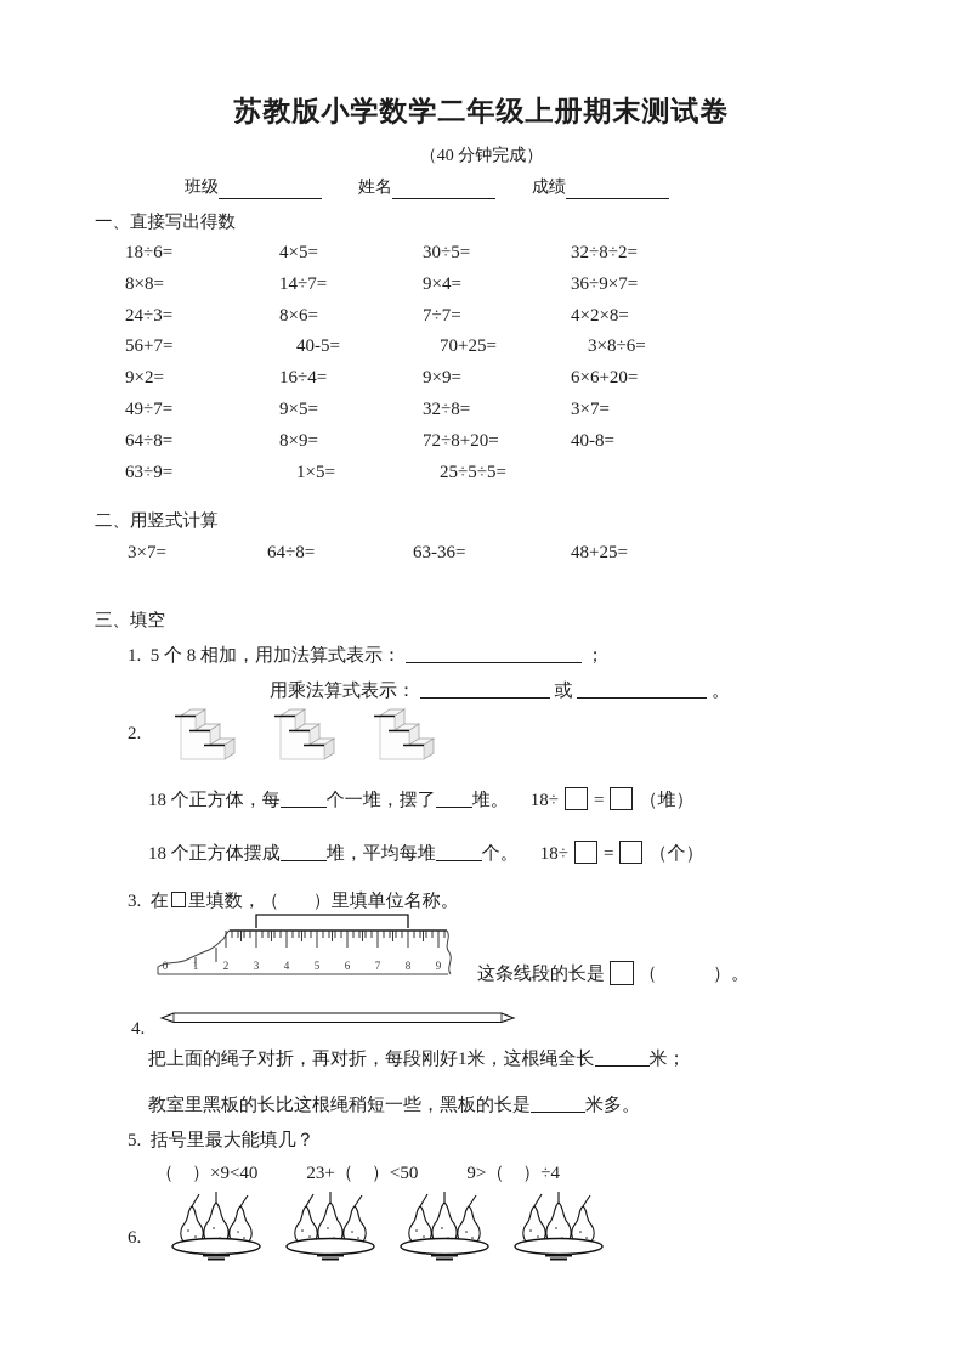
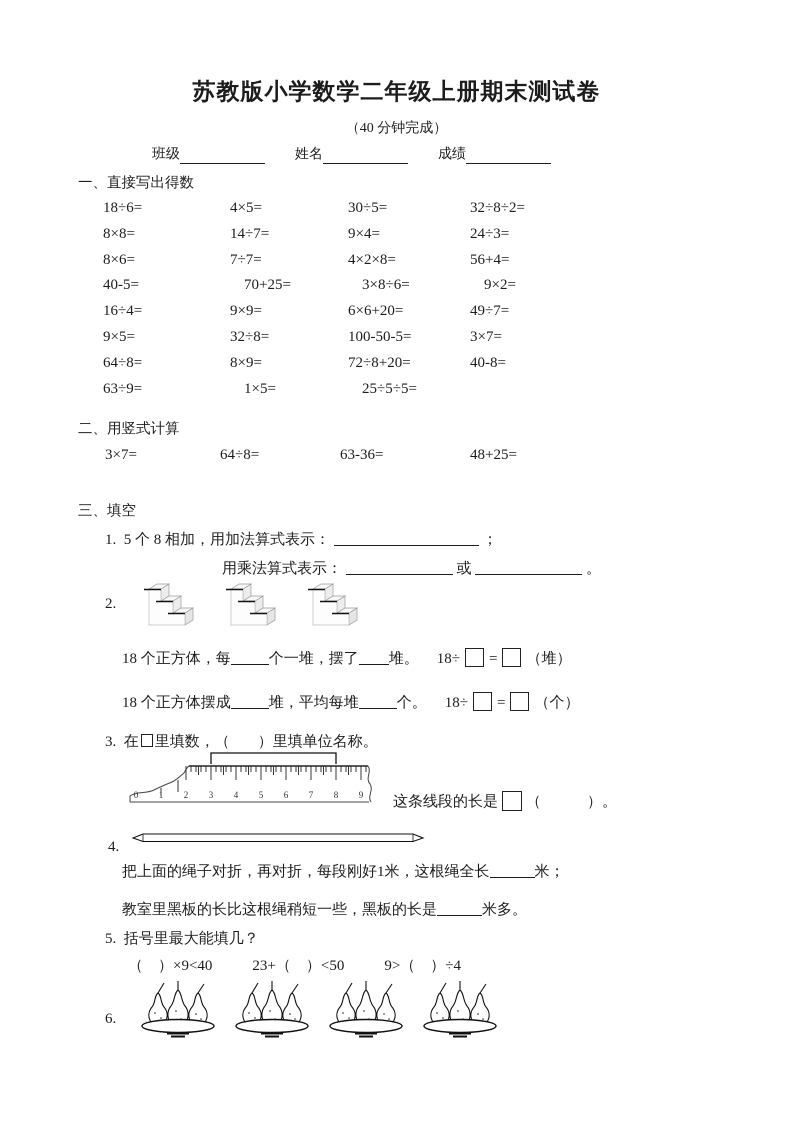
  苏教版小学数学二年级上册期末测试卷
  （40 分钟完成）
  班级
  姓名
  成绩
  一、直接写出得数
  18÷6=
  4×5=
  30÷5=
  32÷8÷2=
  8×8=
  14÷7=
  9×4=
- 36÷9×7=
  24÷3=
  8×6=
  7÷7=
  4×2×8=
- 56+7=
+ 56+4=
  40-5=
  70+25=
  3×8÷6=
  9×2=
  16÷4=
  9×9=
  6×6+20=
  49÷7=
  9×5=
  32÷8=
+ 100-50-5=
  3×7=
  64÷8=
  8×9=
  72÷8+20=
  40-8=
  63÷9=
  1×5=
  25÷5÷5=
  二、用竖式计算
  3×7=
  64÷8=
  63-36=
  48+25=
  三、填空
  1. 5 个 8 相加，用加法算式表示： ；
  用乘法算式表示： 或 。
  2.
  18 个正方体，每 个一堆，摆了 堆。 18÷ = （堆）
  18 个正方体摆成 堆，平均每堆 个。 18÷ = （个）
  3. 在 里填数，（ ）里填单位名称。
  0
  1
  2
  3
  4
  5
  6
  7
  8
  9
  这条线段的长是 （ ）。
  4.
  把上面的绳子对折，再对折，每段刚好1米，这根绳全长 米；
  教室里黑板的长比这根绳稍短一些，黑板的长是 米多。
  5. 括号里最大能填几？
  （ ）×9<40
  23+（ ）<50
  9>（ ）÷4
  6.
